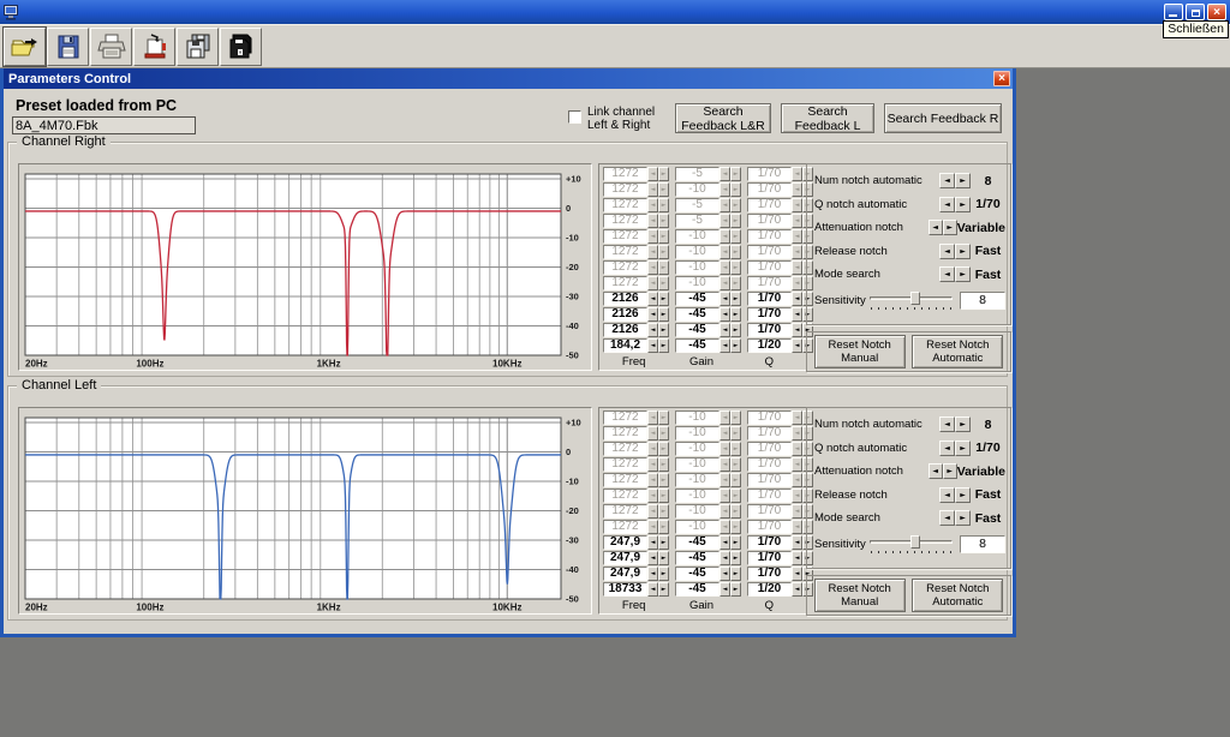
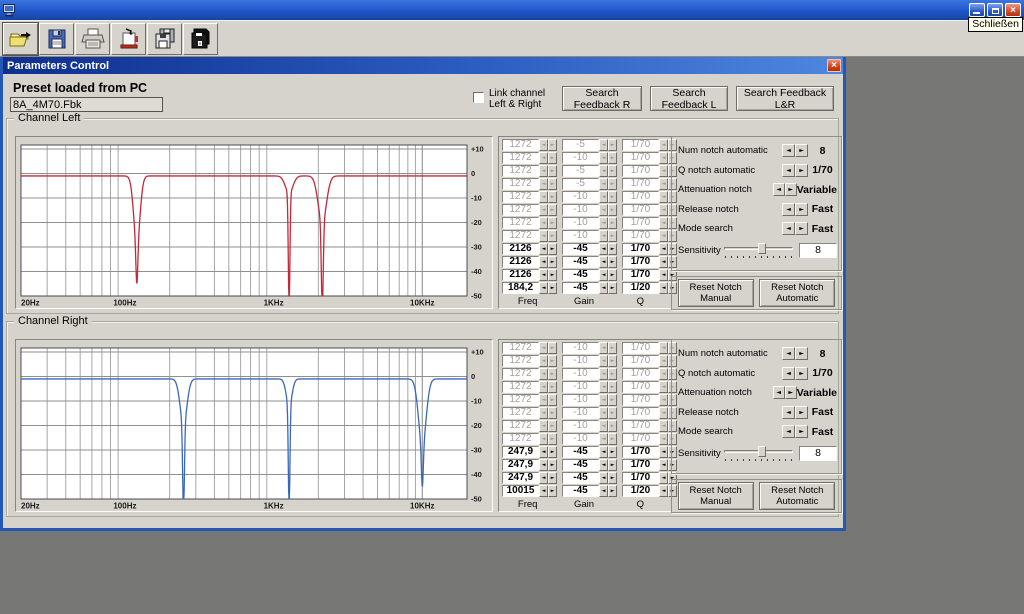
  ×
  Schließen
  Parameters Control
  ×
  Preset loaded from PC
  8A_4M70.Fbk
  Link channel
  Left & Right
- Search Feedback L&R
+ Search Feedback R
  Search Feedback L
- Search Feedback R
+ Search Feedback L&R
- Channel Right
+ Channel Left
  +10
  0
  -10
  -20
  -30
  -40
  -50
  20Hz
  100Hz
  1KHz
  10KHz
  1272
  -5
  1/70
  1272
  -10
  1/70
  1272
  -5
  1/70
  1272
  -5
  1/70
  1272
  -10
  1/70
  1272
  -10
  1/70
  1272
  -10
  1/70
  1272
  -10
  1/70
  2126
  -45
  1/70
  2126
  -45
  1/70
  2126
  -45
  1/70
  184,2
  -45
  1/20
  Freq
  Gain
  Q
  Num notch automatic
  8
  Q notch automatic
  1/70
  Attenuation notch
  Variable
  Release notch
  Fast
  Mode search
  Fast
  Sensitivity
  8
  Reset Notch Manual
  Reset Notch Automatic
- Channel Left
+ Channel Right
  +10
  0
  -10
  -20
  -30
  -40
  -50
  20Hz
  100Hz
  1KHz
  10KHz
  1272
  -10
  1/70
  1272
  -10
  1/70
  1272
  -10
  1/70
  1272
  -10
  1/70
  1272
  -10
  1/70
  1272
  -10
  1/70
  1272
  -10
  1/70
  1272
  -10
  1/70
  247,9
  -45
  1/70
  247,9
  -45
  1/70
  247,9
  -45
  1/70
- 18733
+ 10015
  -45
  1/20
  Freq
  Gain
  Q
  Num notch automatic
  8
  Q notch automatic
  1/70
  Attenuation notch
  Variable
  Release notch
  Fast
  Mode search
  Fast
  Sensitivity
  8
  Reset Notch Manual
  Reset Notch Automatic
